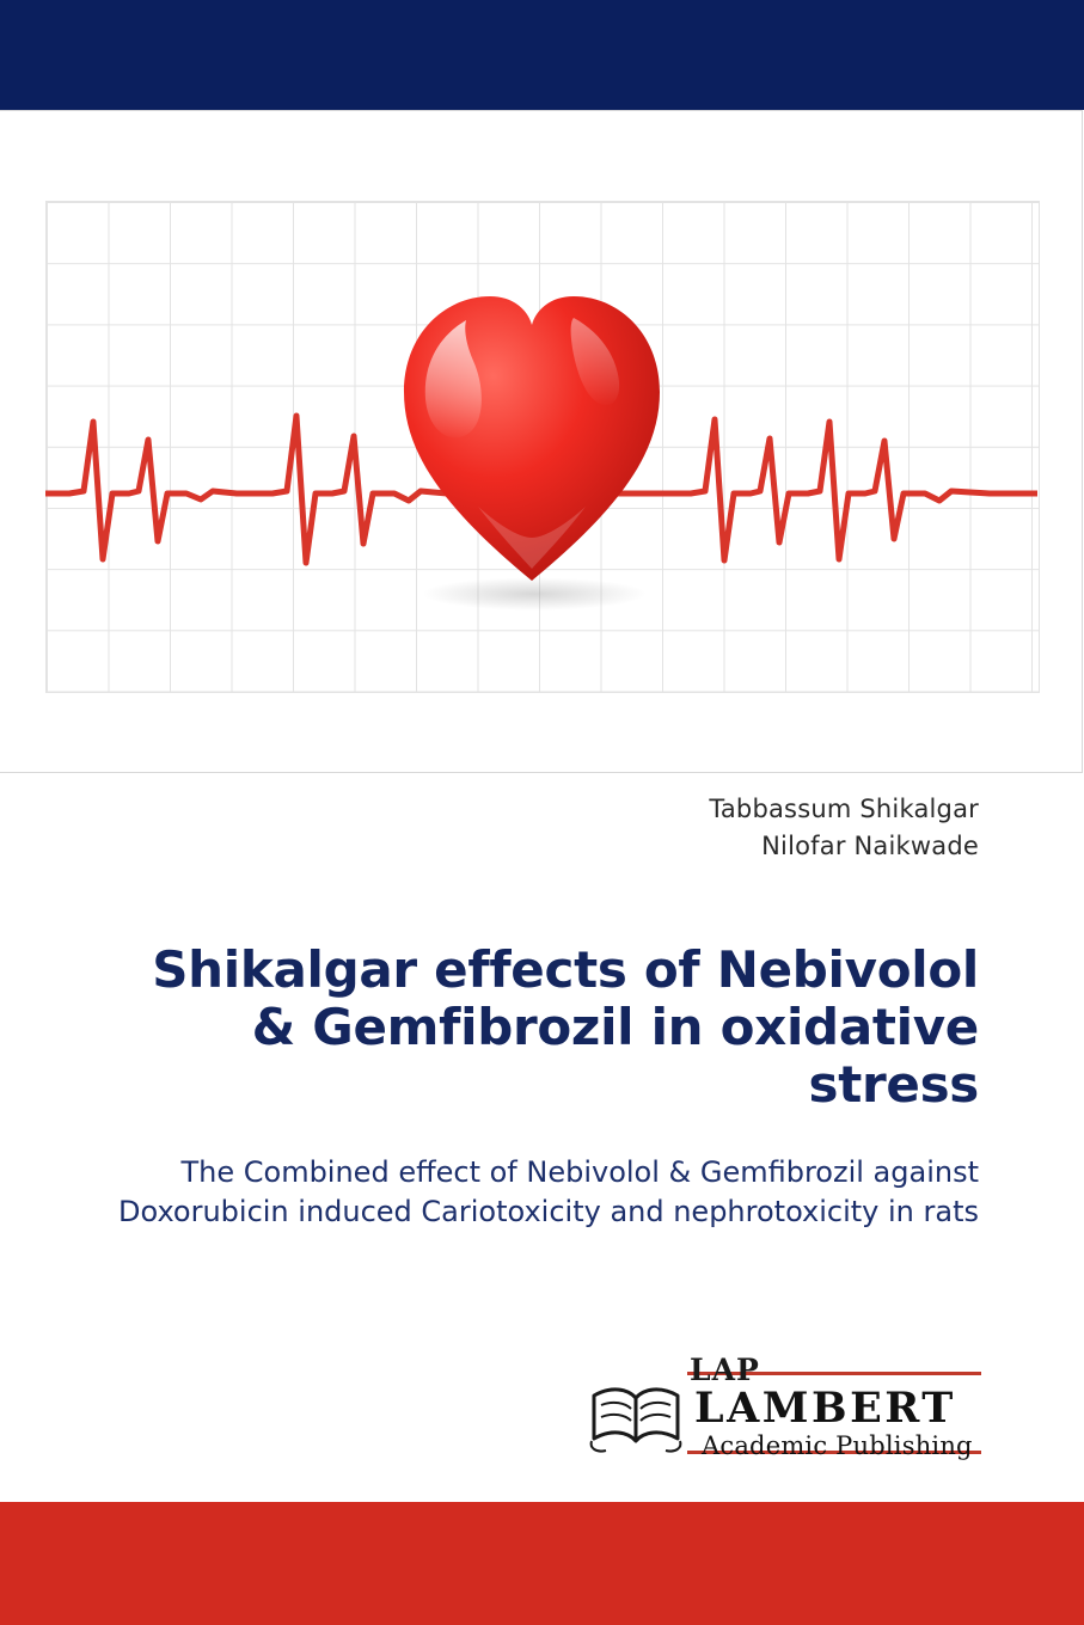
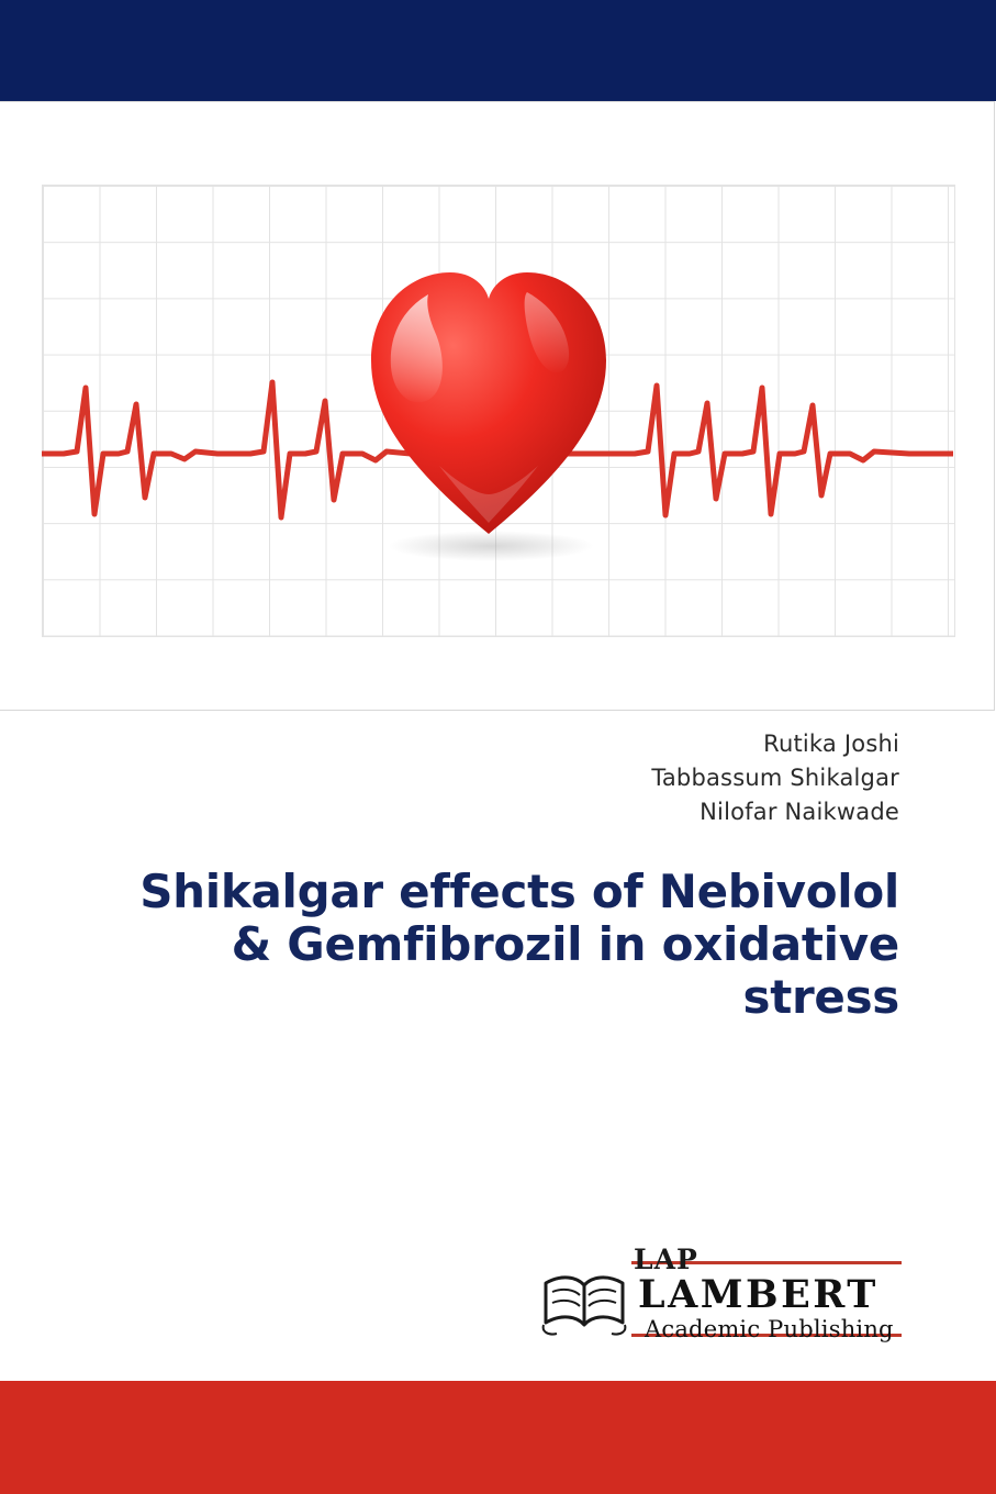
+ Rutika Joshi
  Tabbassum Shikalgar
  Nilofar Naikwade
  Shikalgar effects of Nebivolol & Gemfibrozil in oxidative stress
- The Combined effect of Nebivolol & Gemfibrozil against Doxorubicin induced Cariotoxicity and nephrotoxicity in rats
  LAP
  LAMBERT
  Academic Publishing
